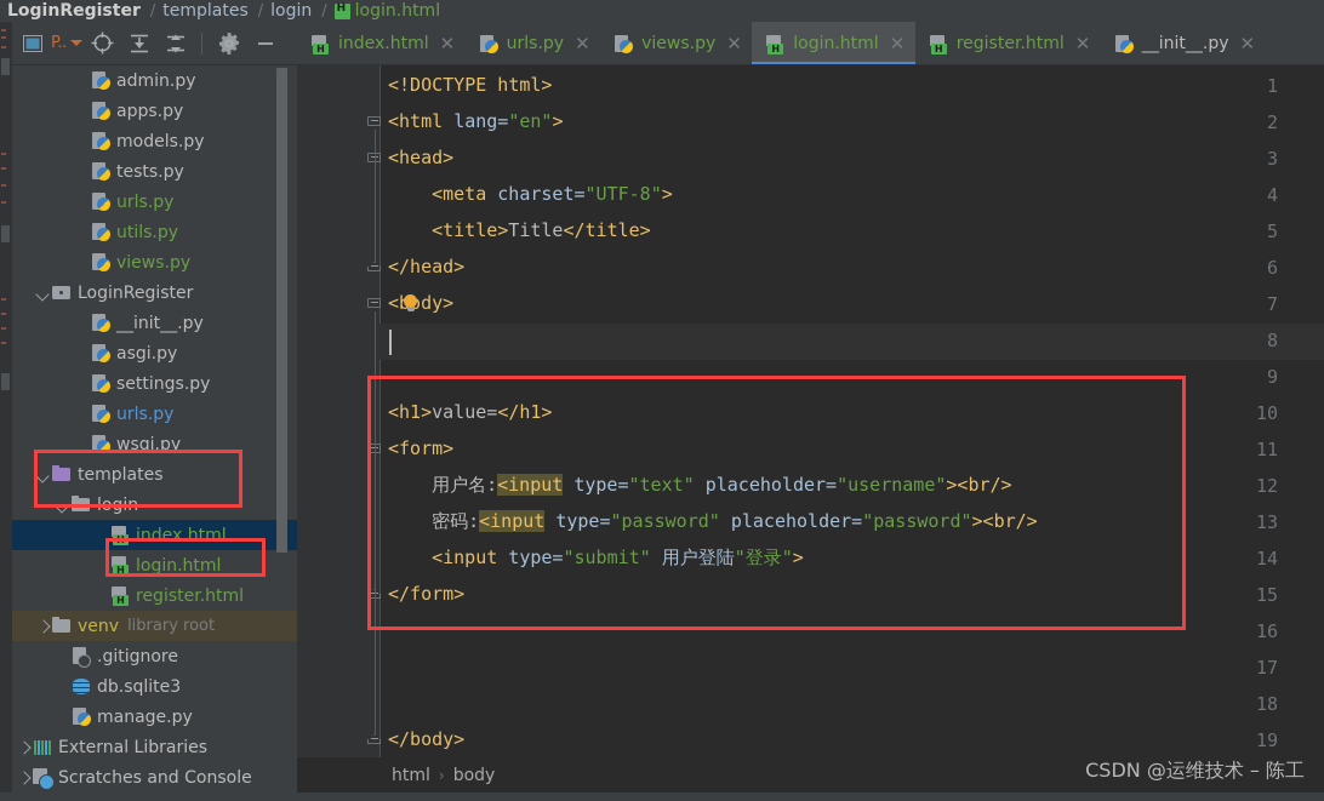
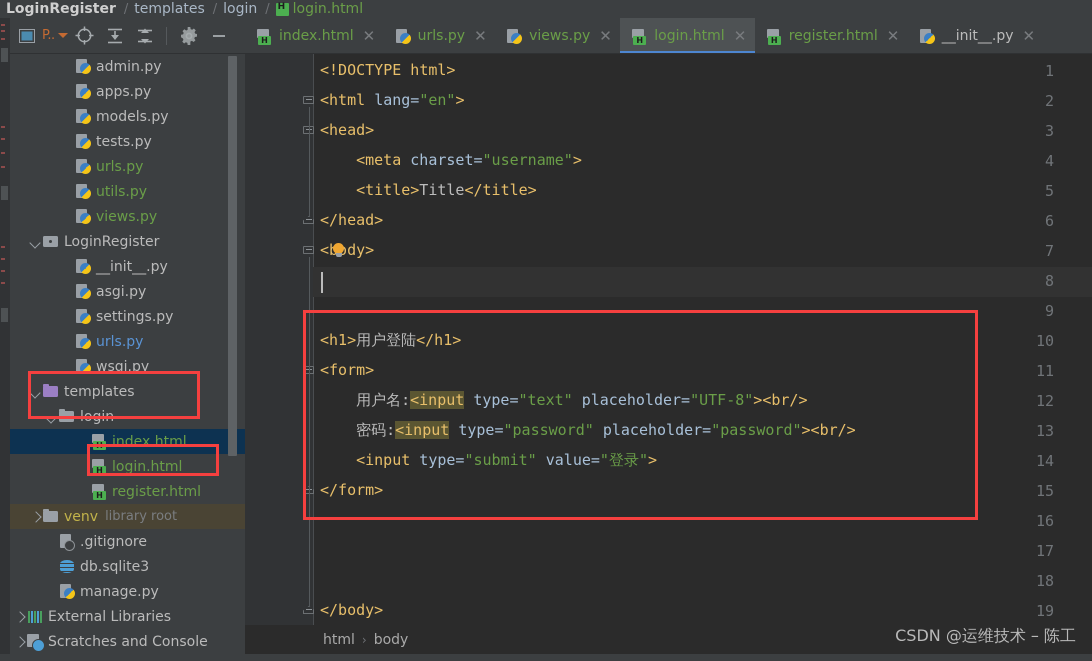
  LoginRegister
  /
  templates
  /
  login
  /
  login.html
  P..
  admin.py
  apps.py
  models.py
  tests.py
  urls.py
  utils.py
  views.py
  LoginRegister
  __init__.py
  asgi.py
  settings.py
  urls.py
  wsgi.py
  templates
  login
  index.html
  login.html
  register.html
  venv
  library root
  .gitignore
  db.sqlite3
  manage.py
  External Libraries
  Scratches and Console
  index.html
  ✕
  urls.py
  ✕
  views.py
  ✕
  login.html
  ✕
  register.html
  ✕
  __init__.py
  ✕
  1
  <!DOCTYPE html>
  2
  <html lang="en">
  3
  <head>
  4
- <meta charset="UTF-8">
+ <meta charset="username">
  5
  <title>Title</title>
  6
  </head>
  7
  8
  9
  10
- <h1>value=</h1>
+ <h1>用户登陆</h1>
  11
  <form>
  12
- 用户名:<input type="text" placeholder="username"><br/>
+ 用户名:<input type="text" placeholder="UTF-8"><br/>
  13
  密码:<input type="password" placeholder="password"><br/>
  14
- <input type="submit" 用户登陆"登录">
+ <input type="submit" value="登录">
  15
  </form>
  16
  17
  18
  19
  </body>
  html
  ›
  body
  CSDN @运维技术 – 陈工
